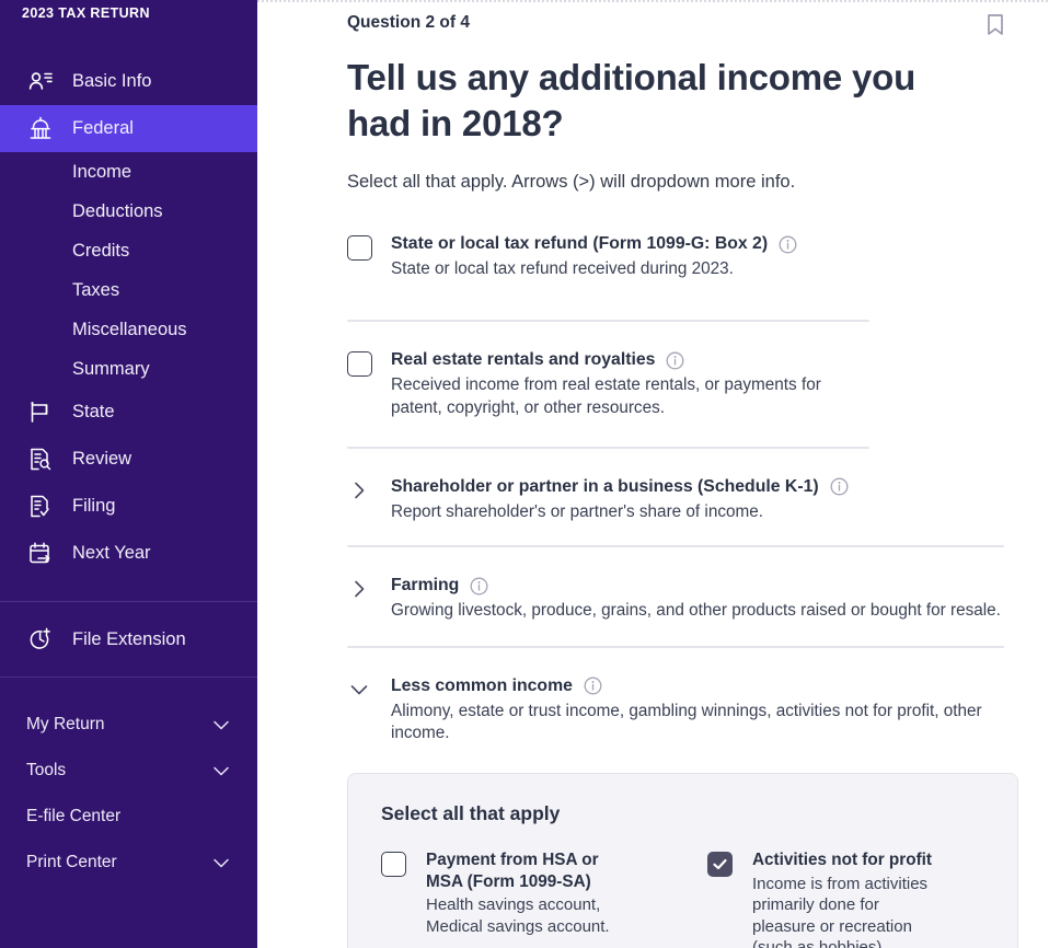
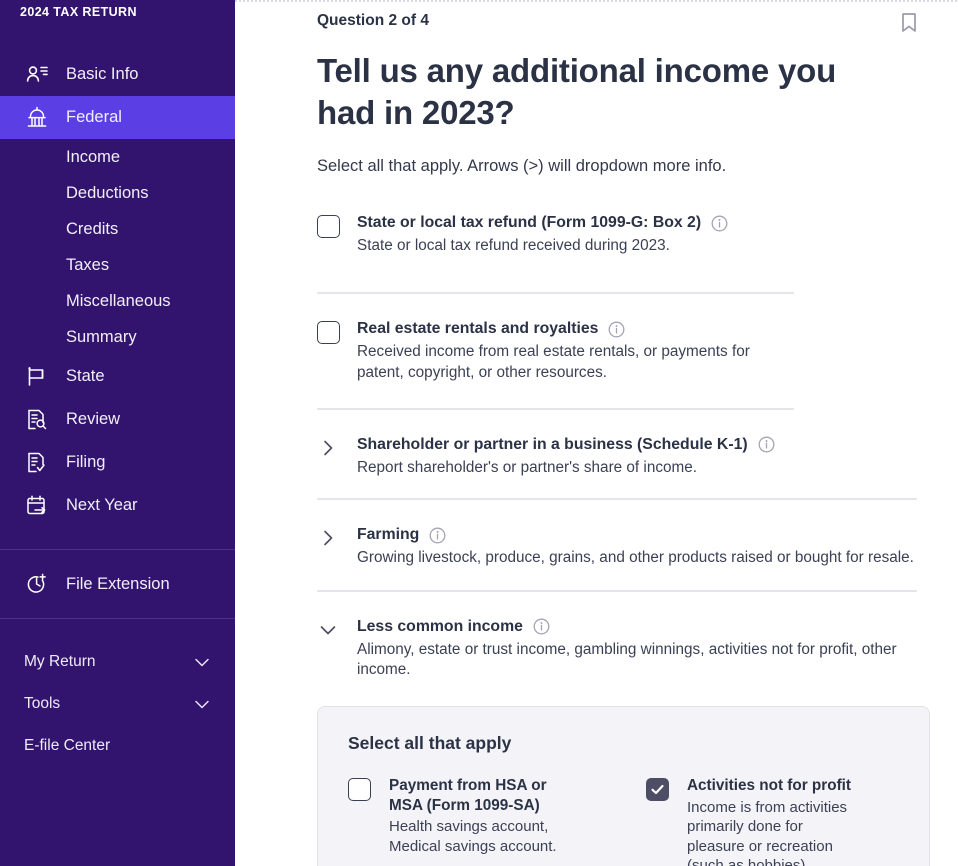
- 2023 TAX RETURN
+ 2024 TAX RETURN
  Basic Info
  Federal
  Income
  Deductions
  Credits
  Taxes
  Miscellaneous
  Summary
  State
  Review
  Filing
  Next Year
  File Extension
  My Return
  Tools
  E-file Center
- Print Center
  Question 2 of 4
- Tell us any additional income you had in 2018?
+ Tell us any additional income you had in 2023?
  Select all that apply. Arrows (>) will dropdown more info.
  State or local tax refund (Form 1099-G: Box 2)
  State or local tax refund received during 2023.
  Real estate rentals and royalties
  Received income from real estate rentals, or payments for patent, copyright, or other resources.
  Shareholder or partner in a business (Schedule K-1)
  Report shareholder's or partner's share of income.
  Farming
  Growing livestock, produce, grains, and other products raised or bought for resale.
  Less common income
  Alimony, estate or trust income, gambling winnings, activities not for profit, other income.
  Select all that apply
  Payment from HSA or MSA (Form 1099-SA)
  Health savings account, Medical savings account.
  Activities not for profit
  Income is from activities primarily done for pleasure or recreation
